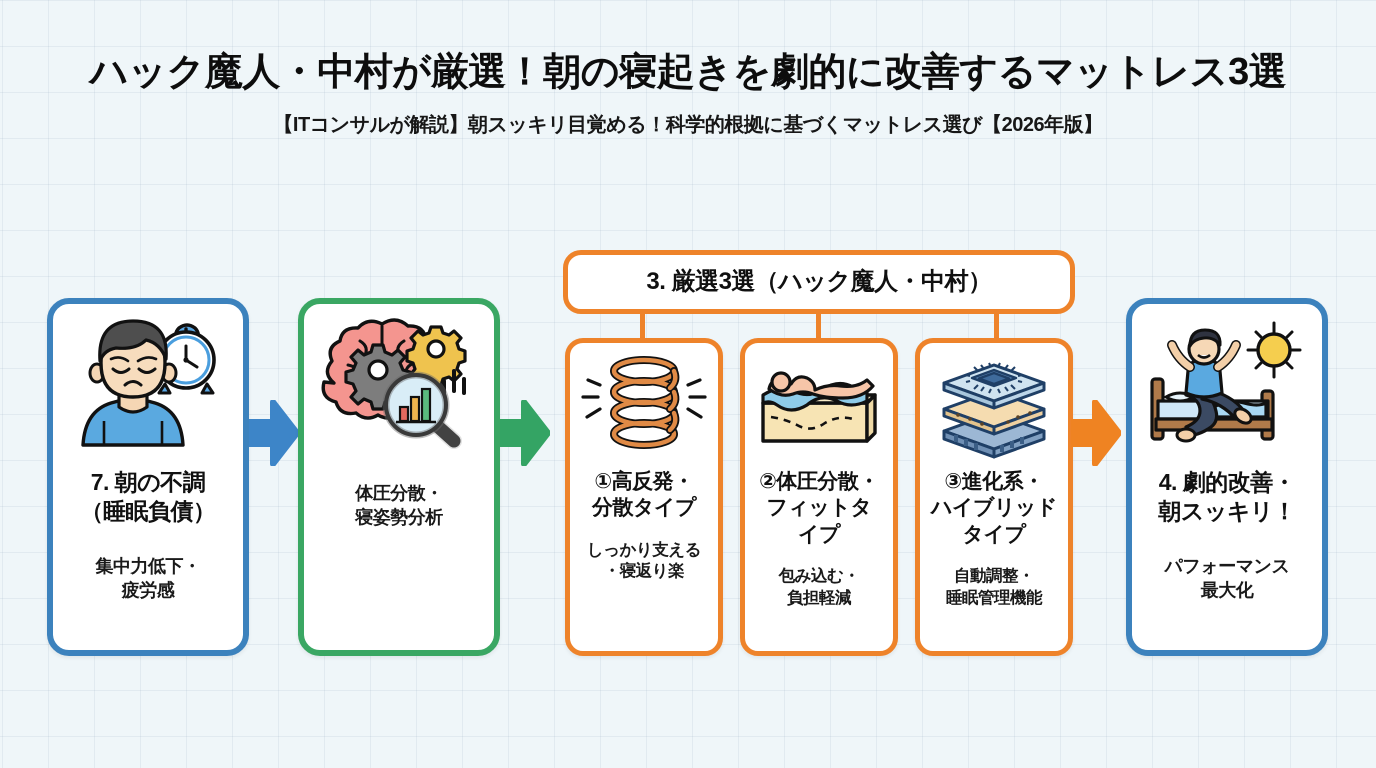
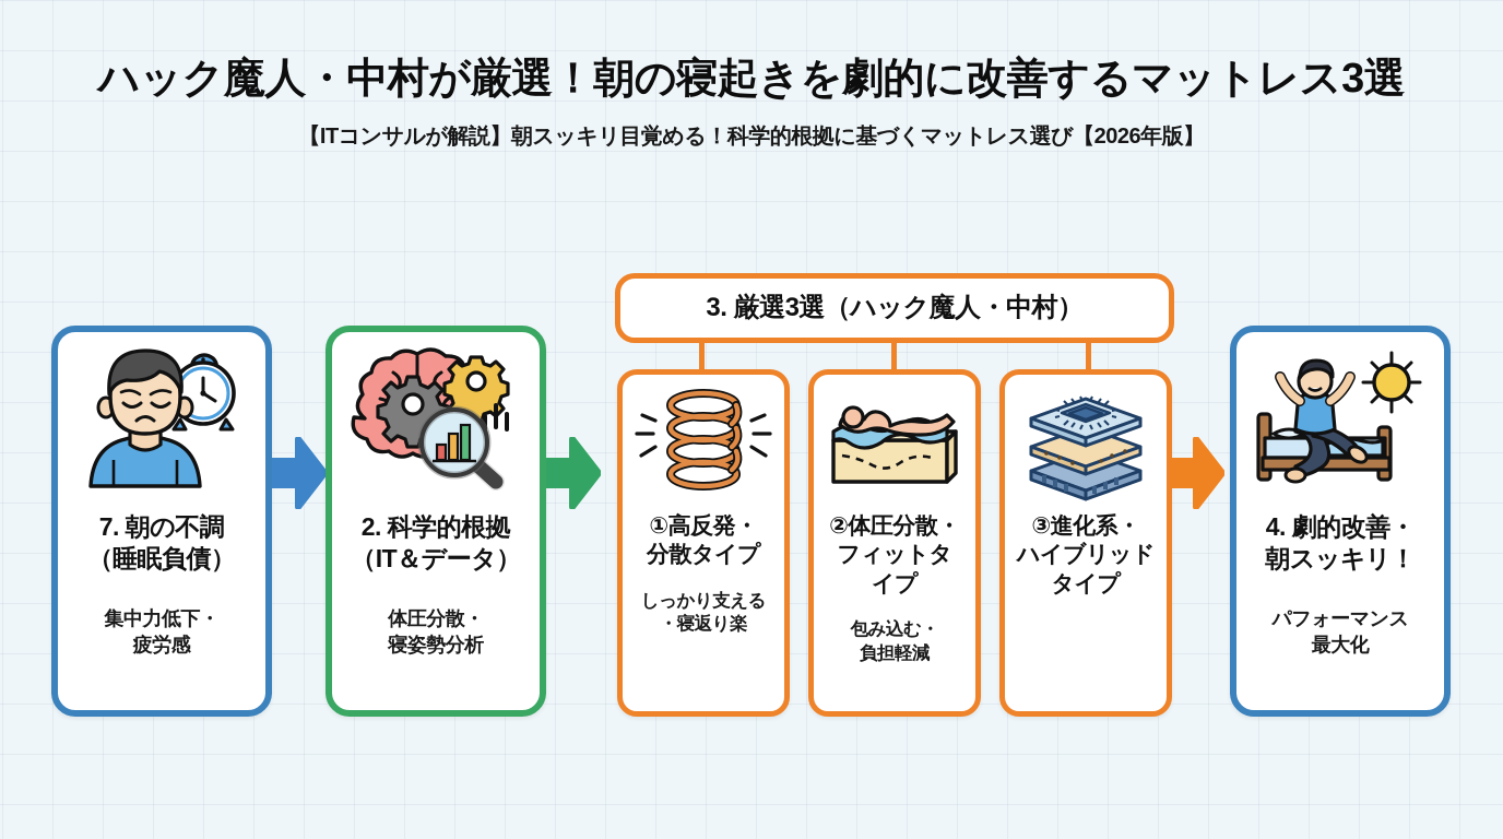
  ハック魔人・中村が厳選！朝の寝起きを劇的に改善するマットレス3選
  【ITコンサルが解説】朝スッキリ目覚める！科学的根拠に基づくマットレス選び【2026年版】
  7. 朝の不調
  （睡眠負債）
  集中力低下・
  疲労感
+ 2. 科学的根拠
+ （IT＆データ）
  体圧分散・
  寝姿勢分析
  3. 厳選3選（ハック魔人・中村）
  ①高反発・
  分散タイプ
  しっかり支える
  ・寝返り楽
  ②体圧分散・
  フィットタ
  イプ
  包み込む・
  負担軽減
  ③進化系・
  ハイブリッド
  タイプ
- 自動調整・
- 睡眠管理機能
  4. 劇的改善・
  朝スッキリ！
  パフォーマンス
  最大化
